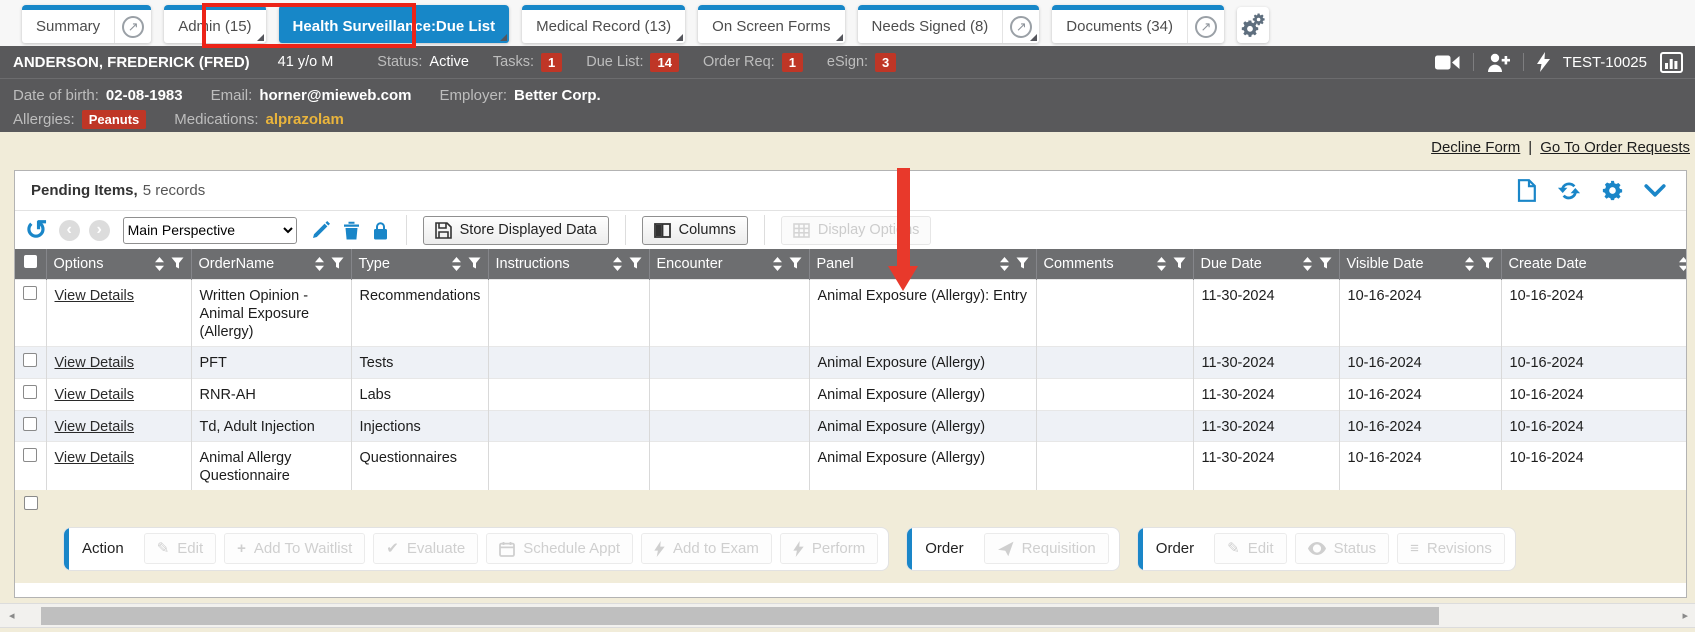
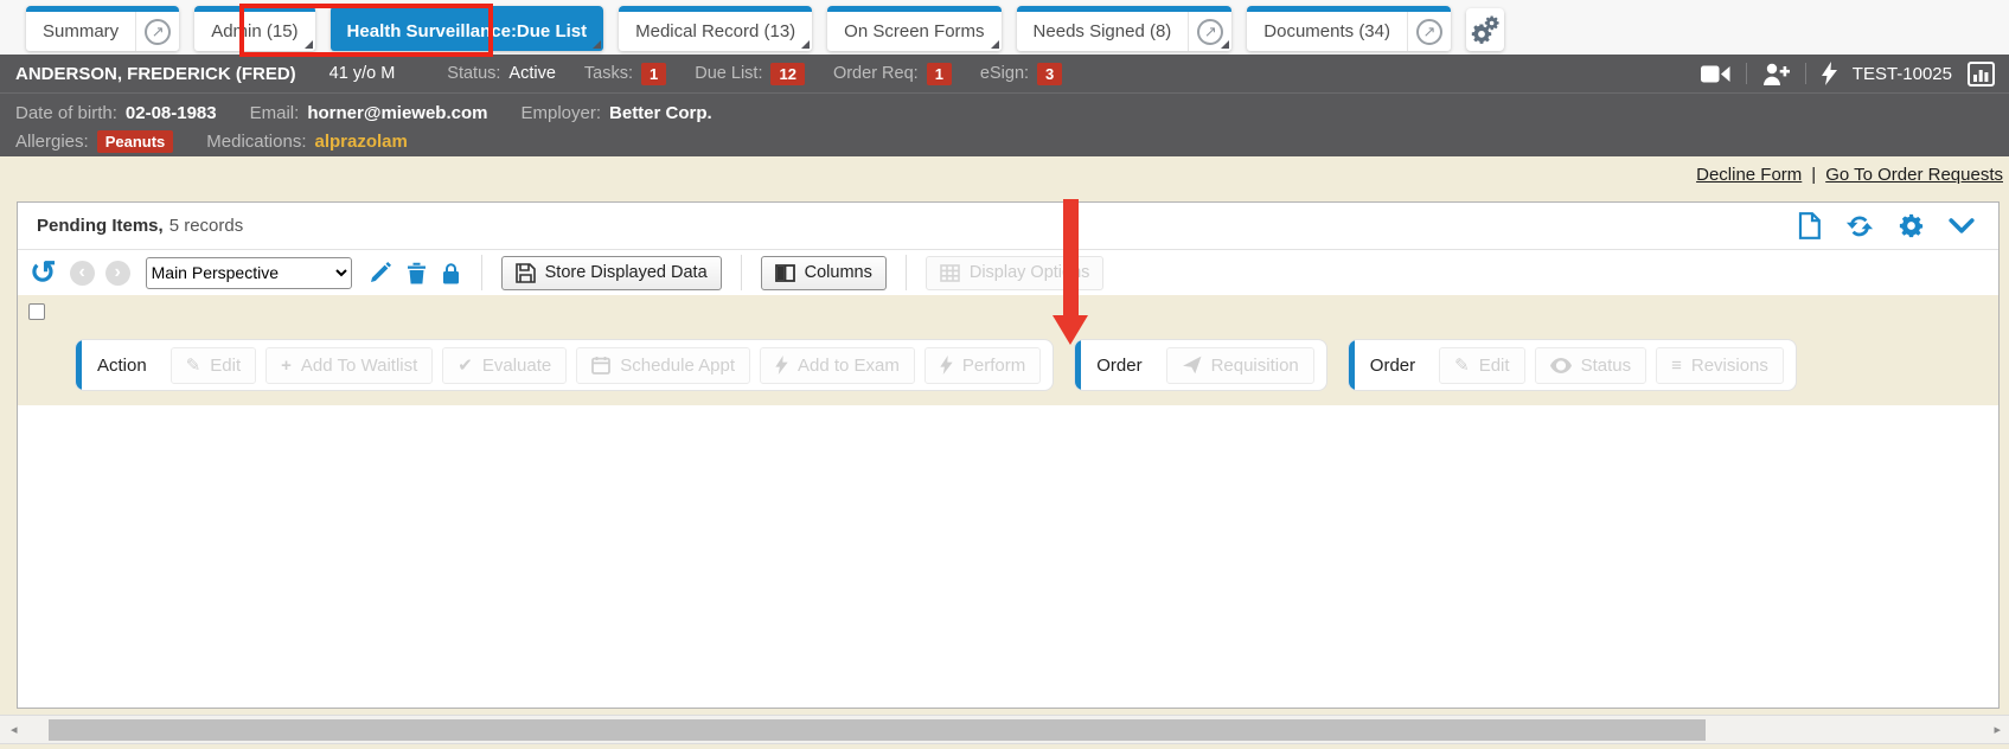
  Summary
  Admin (15)
  Health Surveillance:Due List
  Medical Record (13)
  On Screen Forms
  Needs Signed (8)
  Documents (34)
  ANDERSON, FREDERICK (FRED)
  41 y/o M
  Status:
  Active
  Tasks:
  1
  Due List:
- 14
+ 12
  Order Req:
  1
  eSign:
  3
  TEST-10025
  Date of birth:
  02-08-1983
  Email:
  horner@mieweb.com
  Employer:
  Better Corp.
  Allergies:
  Peanuts
  Medications:
  alprazolam
  Decline Form
  |
  Go To Order Requests
  Pending Items,
  5 records
  Main Perspective
  Store Displayed Data
  Columns
  Display Optis
- 	Options	OrderName	Type	Instructions	Encounter	Panel	Comments	Due Date	Visible Date	Create Date
- 	View Details	Written Opinion - Animal Exposure (Allergy)	Recommendations			Animal Exposure (Allergy): Entry		11-30-2024	10-16-2024	10-16-2024
- 	View Details	PFT	Tests			Animal Exposure (Allergy)		11-30-2024	10-16-2024	10-16-2024
- 	View Details	RNR-AH	Labs			Animal Exposure (Allergy)		11-30-2024	10-16-2024	10-16-2024
- 	View Details	Td, Adult Injection	Injections			Animal Exposure (Allergy)		11-30-2024	10-16-2024	10-16-2024
- 	View Details	Animal Allergy Questionnaire	Questionnaires			Animal Exposure (Allergy)		11-30-2024	10-16-2024	10-16-2024
  Action
  Edit
  Add To Waitlist
  Evaluate
  Schedule Appt
  Add to Exam
  Perform
  Order
  Requisition
  Order
  Edit
  Status
  Revisions
